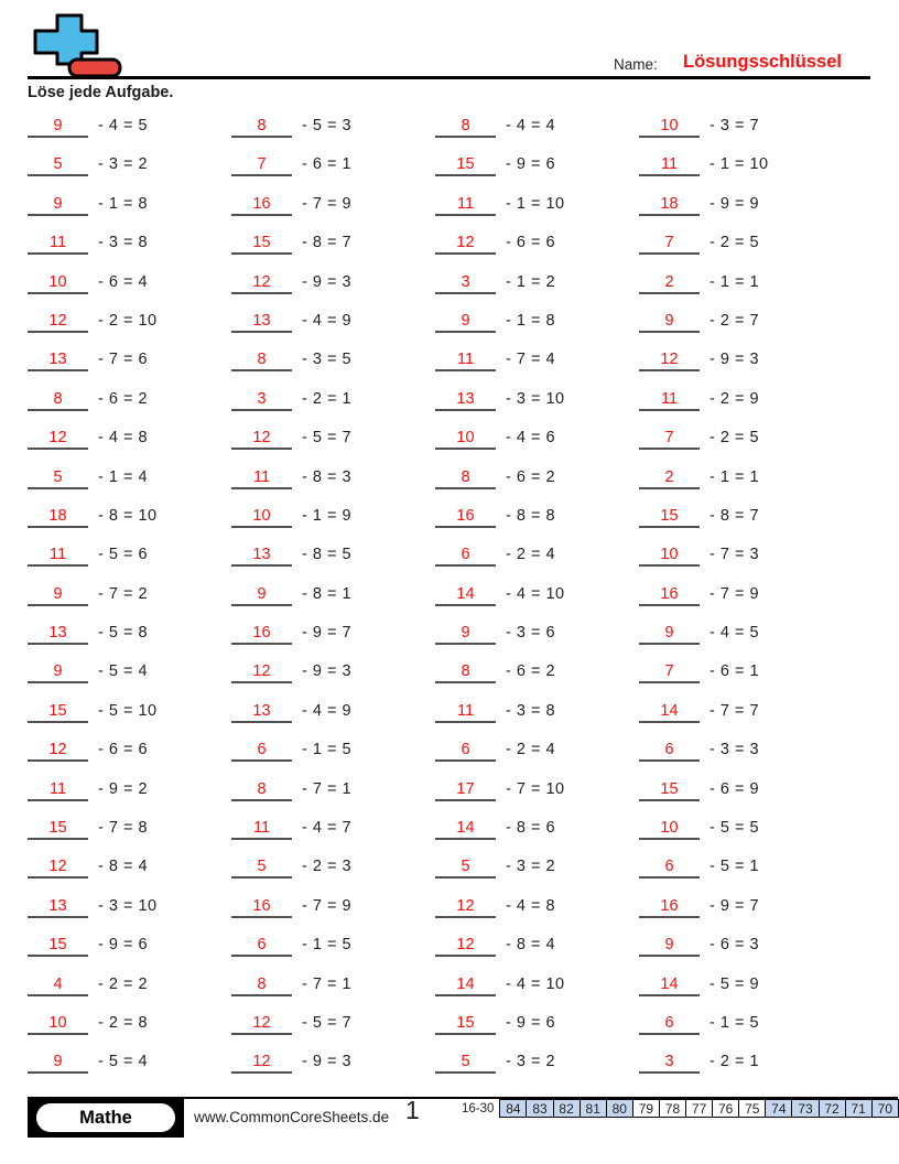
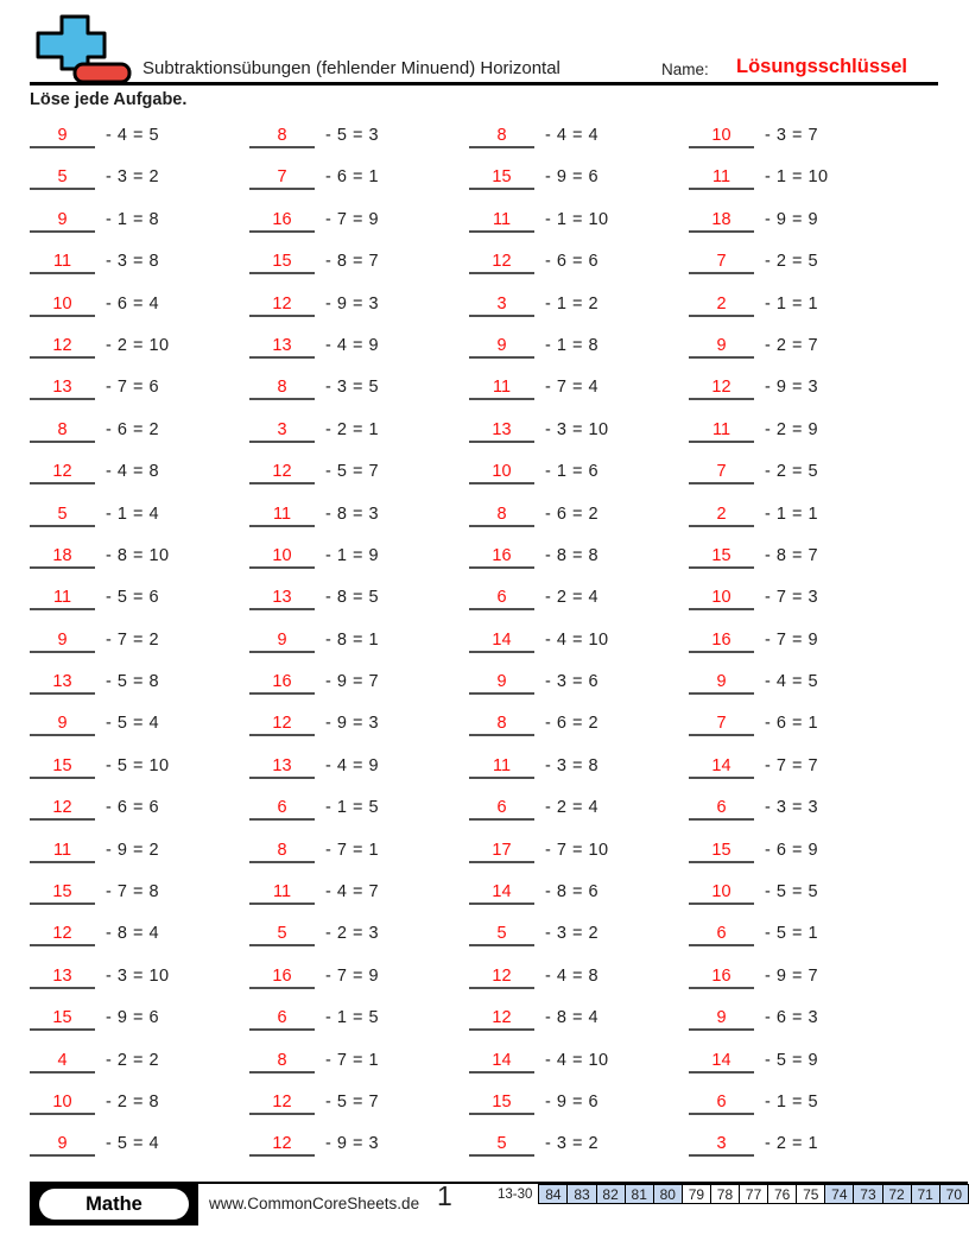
+ Subtraktionsübungen (fehlender Minuend) Horizontal
  Name:
  Lösungsschlüssel
  Löse jede Aufgabe.
  9
  - 4 = 5
  5
  - 3 = 2
  9
  - 1 = 8
  11
  - 3 = 8
  10
  - 6 = 4
  12
  - 2 = 10
  13
  - 7 = 6
  8
  - 6 = 2
  12
  - 4 = 8
  5
  - 1 = 4
  18
  - 8 = 10
  11
  - 5 = 6
  9
  - 7 = 2
  13
  - 5 = 8
  9
  - 5 = 4
  15
  - 5 = 10
  12
  - 6 = 6
  11
  - 9 = 2
  15
  - 7 = 8
  12
  - 8 = 4
  13
  - 3 = 10
  15
  - 9 = 6
  4
  - 2 = 2
  10
  - 2 = 8
  9
  - 5 = 4
  8
  - 5 = 3
  7
  - 6 = 1
  16
  - 7 = 9
  15
  - 8 = 7
  12
  - 9 = 3
  13
  - 4 = 9
  8
  - 3 = 5
  3
  - 2 = 1
  12
  - 5 = 7
  11
  - 8 = 3
  10
  - 1 = 9
  13
  - 8 = 5
  9
  - 8 = 1
  16
  - 9 = 7
  12
  - 9 = 3
  13
  - 4 = 9
  6
  - 1 = 5
  8
  - 7 = 1
  11
  - 4 = 7
  5
  - 2 = 3
  16
  - 7 = 9
  6
  - 1 = 5
  8
  - 7 = 1
  12
  - 5 = 7
  12
  - 9 = 3
  8
  - 4 = 4
  15
  - 9 = 6
  11
  - 1 = 10
  12
  - 6 = 6
  3
  - 1 = 2
  9
  - 1 = 8
  11
  - 7 = 4
  13
  - 3 = 10
  10
- - 4 = 6
+ - 1 = 6
  8
  - 6 = 2
  16
  - 8 = 8
  6
  - 2 = 4
  14
  - 4 = 10
  9
  - 3 = 6
  8
  - 6 = 2
  11
  - 3 = 8
  6
  - 2 = 4
  17
  - 7 = 10
  14
  - 8 = 6
  5
  - 3 = 2
  12
  - 4 = 8
  12
  - 8 = 4
  14
  - 4 = 10
  15
  - 9 = 6
  5
  - 3 = 2
  10
  - 3 = 7
  11
  - 1 = 10
  18
  - 9 = 9
  7
  - 2 = 5
  2
  - 1 = 1
  9
  - 2 = 7
  12
  - 9 = 3
  11
  - 2 = 9
  7
  - 2 = 5
  2
  - 1 = 1
  15
  - 8 = 7
  10
  - 7 = 3
  16
  - 7 = 9
  9
  - 4 = 5
  7
  - 6 = 1
  14
  - 7 = 7
  6
  - 3 = 3
  15
  - 6 = 9
  10
  - 5 = 5
  6
  - 5 = 1
  16
  - 9 = 7
  9
  - 6 = 3
  14
  - 5 = 9
  6
  - 1 = 5
  3
  - 2 = 1
  Mathe
  www.CommonCoreSheets.de
  1
- 16-30	84	83	82	81	80	79	78	77	76	75	74	73	72	71	70
+ 13-30	84	83	82	81	80	79	78	77	76	75	74	73	72	71	70
